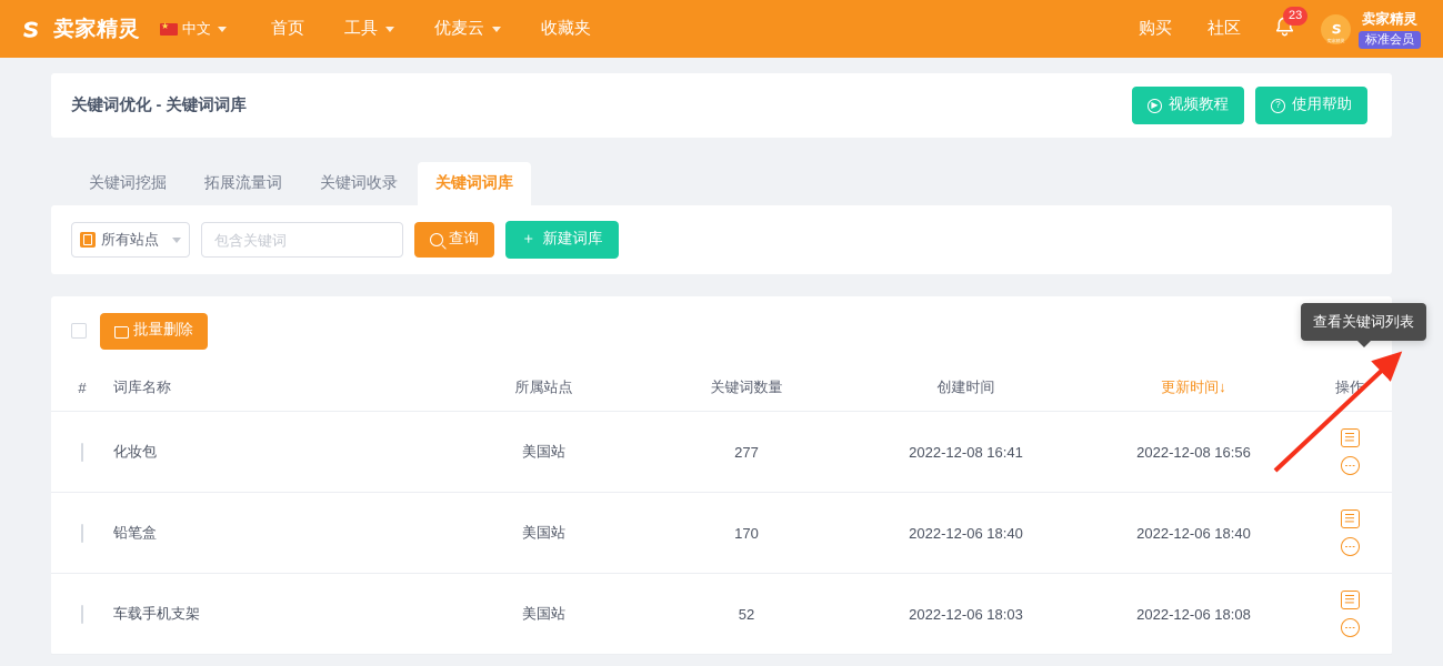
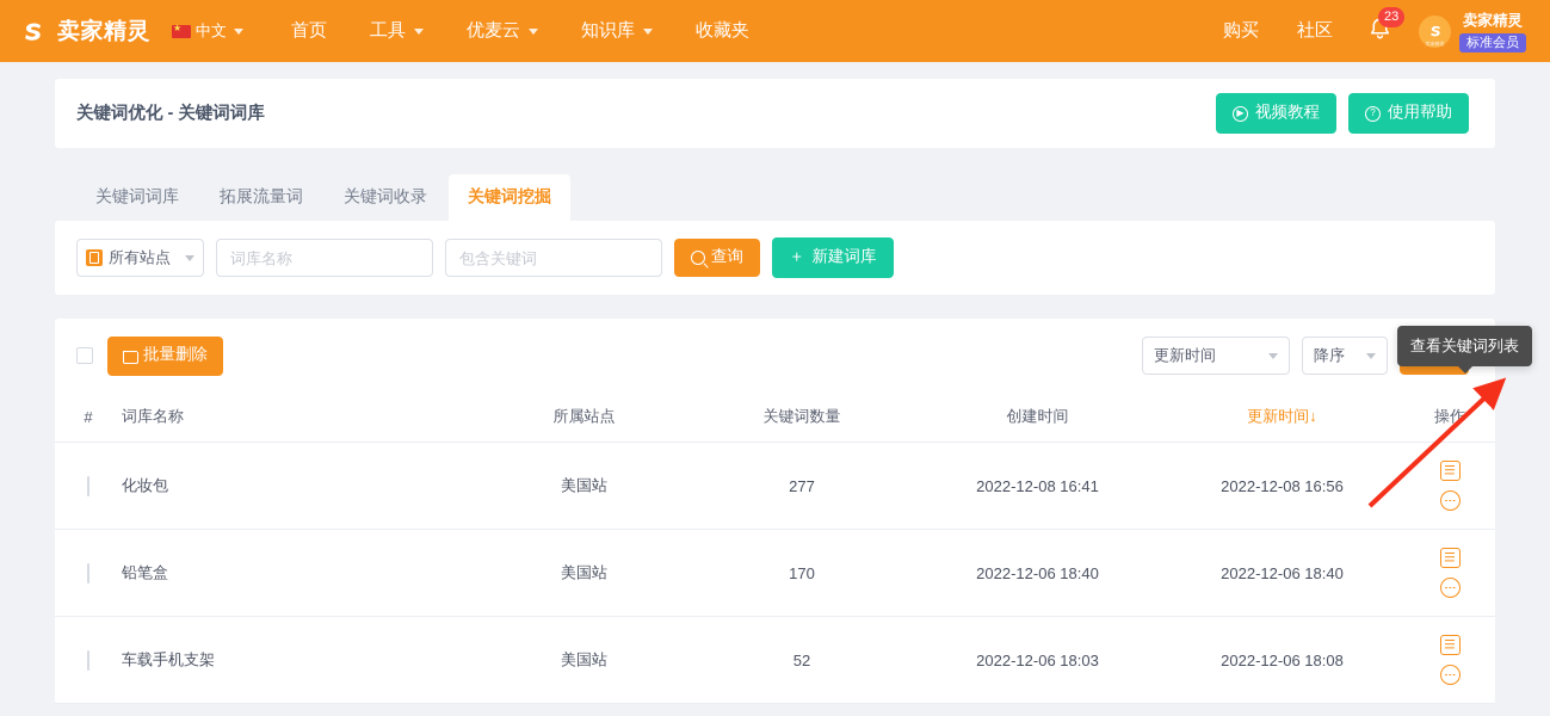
  卖家精灵
  中文
  首页
  工具
  优麦云
+ 知识库
  收藏夹
  购买
  社区
  23
  卖家精灵
  标准会员
  关键词优化 - 关键词词库
  ▶
  视频教程
  ?
  使用帮助
- 关键词挖掘
+ 关键词词库
  拓展流量词
  关键词收录
- 关键词词库
+ 关键词挖掘
  所有站点
+ 词库名称
  包含关键词
  查询
  ＋
  新建词库
  批量删除
+ 更新时间
+ 降序
  #	词库名称	所属站点	关键词数量	创建时间	更新时间↓	操作
  	化妆包	美国站	277	2022-12-08 16:41	2022-12-08 16:56
  	铅笔盒	美国站	170	2022-12-06 18:40	2022-12-06 18:40
  	车载手机支架	美国站	52	2022-12-06 18:03	2022-12-06 18:08
  查看关键词列表
